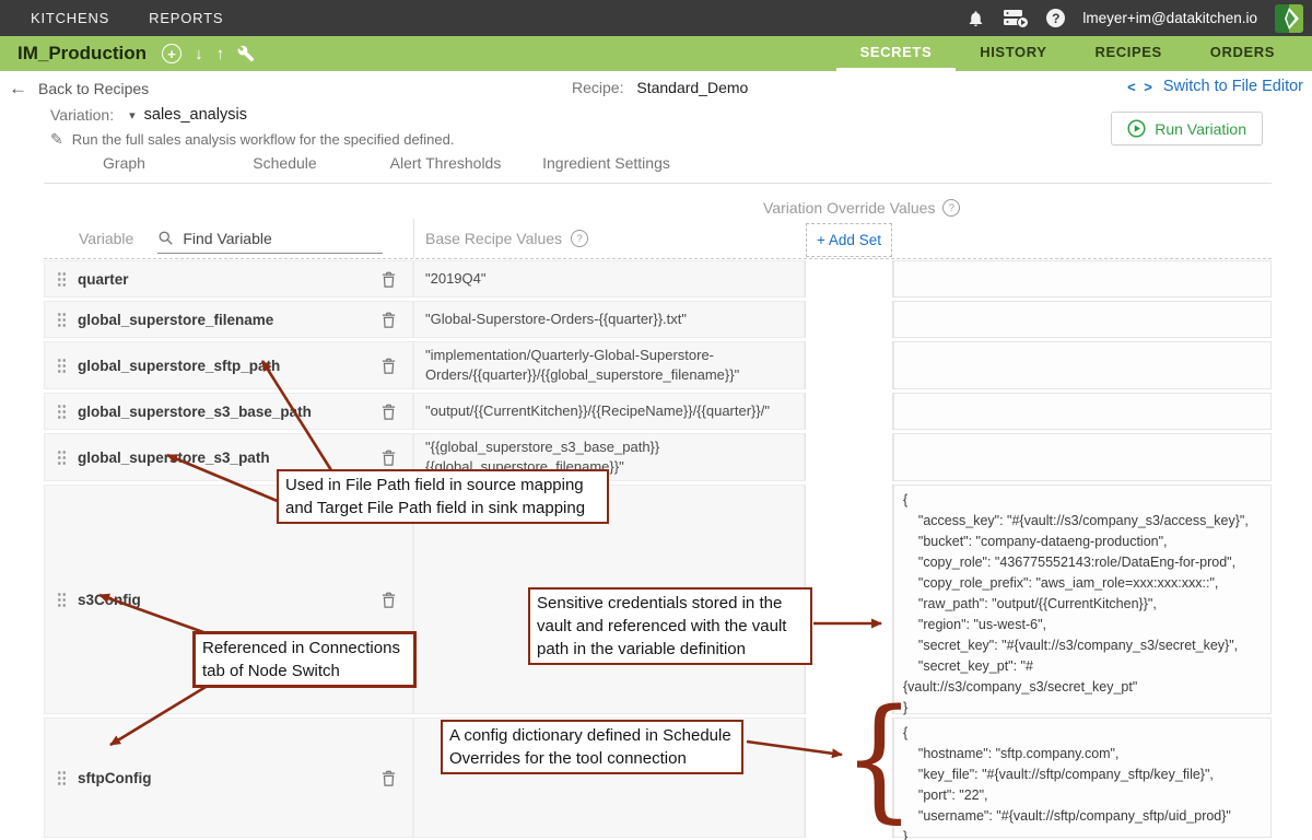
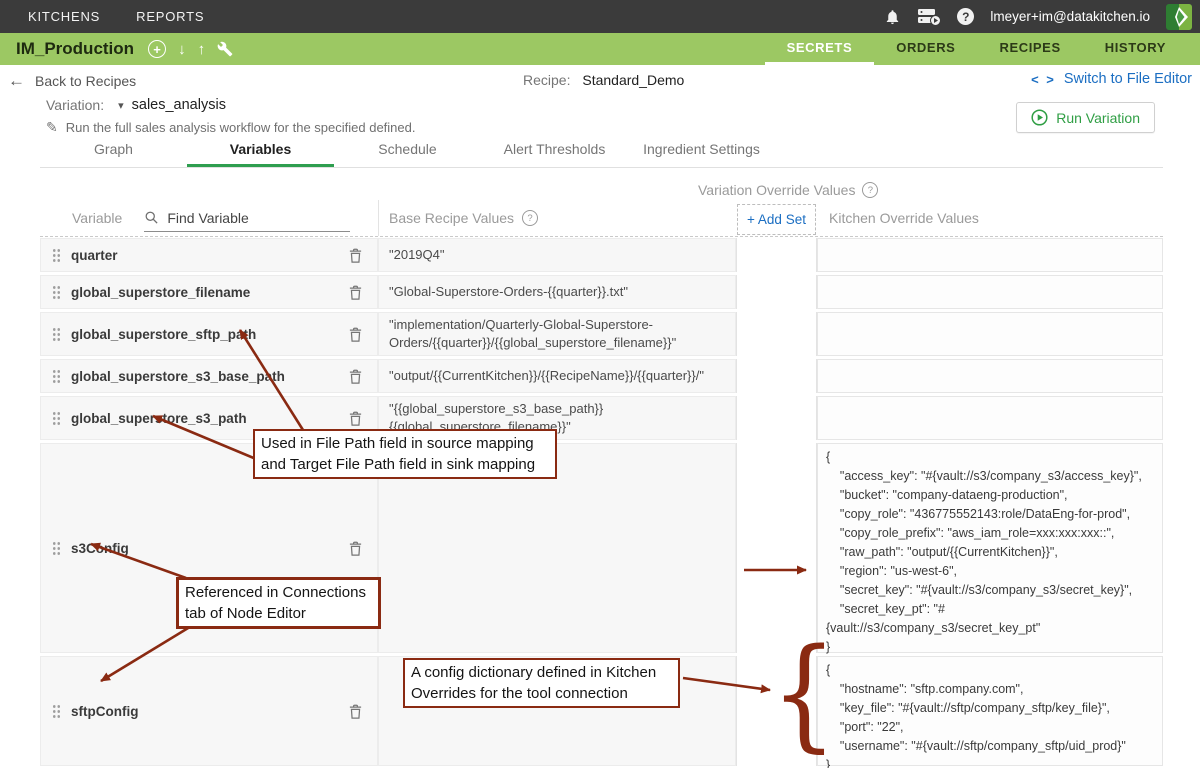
  KITCHENS
  REPORTS
  ?
  lmeyer+im@datakitchen.io
  IM_Production
  +
  ↓
  ↑
  SECRETS
- HISTORY
+ ORDERS
  RECIPES
- ORDERS
+ HISTORY
  ←
  Back to Recipes
  Recipe: Standard_Demo
  < >
  Switch to File Editor
  Variation:
  ▾
  sales_analysis
  ✎
  Run the full sales analysis workflow for the specified defined.
  Run Variation
  Graph
+ Variables
  Schedule
  Alert Thresholds
  Ingredient Settings
  Variation Override Values
  ?
  Variable
  Find Variable
  Base Recipe Values
  ?
  + Add Set
+ Kitchen Override Values
  quarter
  "2019Q4"
  global_superstore_filename
  "Global-Superstore-Orders-{{quarter}}.txt"
  global_superstore_sftp_path
  "implementation/Quarterly-Global-Superstore-Orders/{{quarter}}/{{global_superstore_filename}}"
  global_superstore_s3_base_pth
  "output/{{CurrentKitchen}}/{{RecipeName}}/{{quarter}}/"
  global_supertore_s3_path
  "{{global_superstore_s3_base_path}}
  {{global_superstore_filename}}"
  s3Cnfig
  {
  "access_key": "#{vault://s3/company_s3/access_key}",
  "bucket": "company-dataeng-production",
  "copy_role": "436775552143:role/DataEng-for-prod",
  "copy_role_prefix": "aws_iam_role=xxx:xxx:xxx::",
  "raw_path": "output/{{CurrentKitchen}}",
  "region": "us-west-6",
  "secret_key": "#{vault://s3/company_s3/secret_key}",
  "secret_key_pt": "#
  {vault://s3/company_s3/secret_key_pt"
  }
  sftpConfig
  {
  "hostname": "sftp.company.com",
  "key_file": "#{vault://sftp/company_sftp/key_file}",
  "port": "22",
  "username": "#{vault://sftp/company_sftp/uid_prod}"
  }
  Used in File Path field in source mapping and Target File Path field in sink mapping
- Referenced in Connections tab of Node Switch
+ Referenced in Connections tab of Node Editor
- Sensitive credentials stored in the vault and referenced with the vault path in the variable definition
- A config dictionary defined in Schedule Overrides for the tool connection
+ A config dictionary defined in Kitchen Overrides for the tool connection
  {
